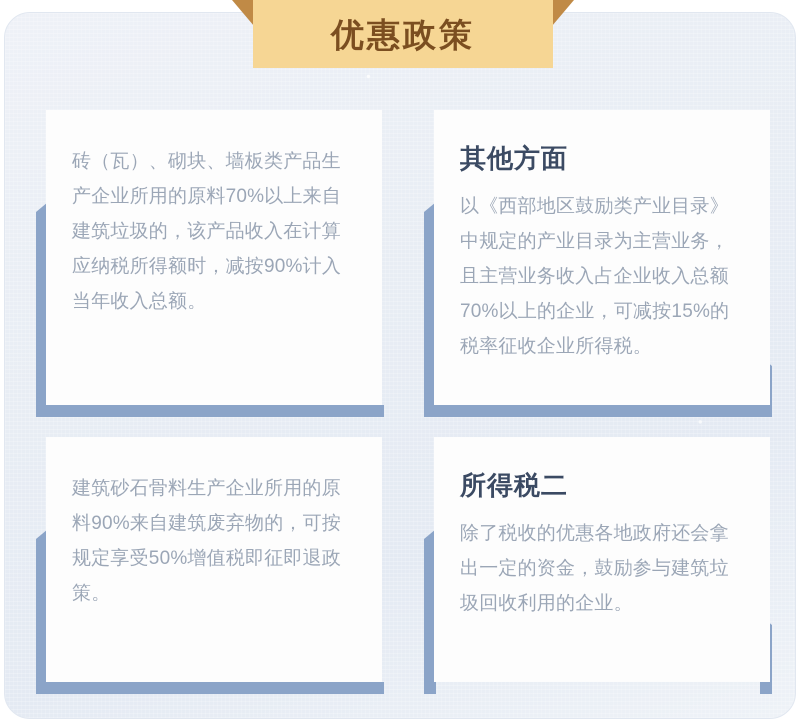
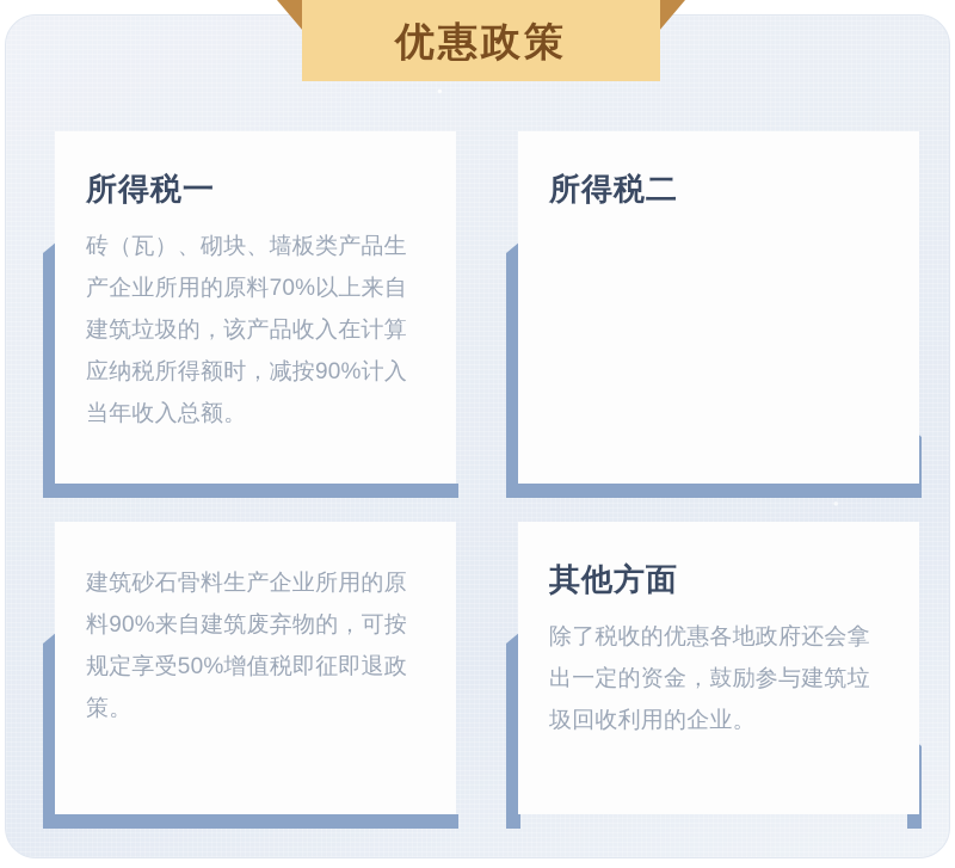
  优惠政策
+ 所得税一
  砖（瓦）、砌块、墙板类产品生产企业所用的原料70%以上来自建筑垃圾的，该产品收入在计算应纳税所得额时，减按90%计入当年收入总额。
- 其他方面
+ 所得税二
- 以《西部地区鼓励类产业目录》中规定的产业目录为主营业务，且主营业务收入占企业收入总额70%以上的企业，可减按15%的税率征收企业所得税。
  建筑砂石骨料生产企业所用的原料90%来自建筑废弃物的，可按规定享受50%增值税即征即退政策。
- 所得税二
+ 其他方面
  除了税收的优惠各地政府还会拿出一定的资金，鼓励参与建筑垃圾回收利用的企业。
